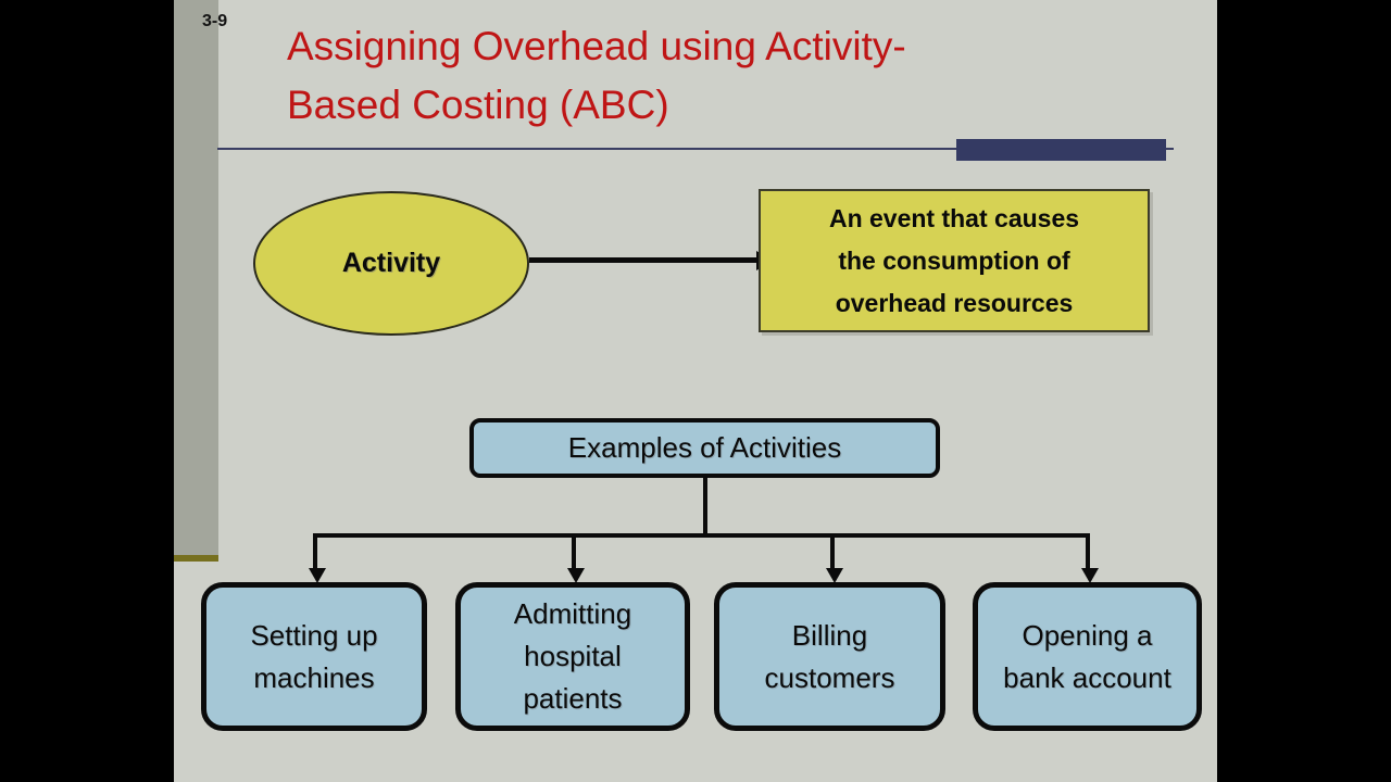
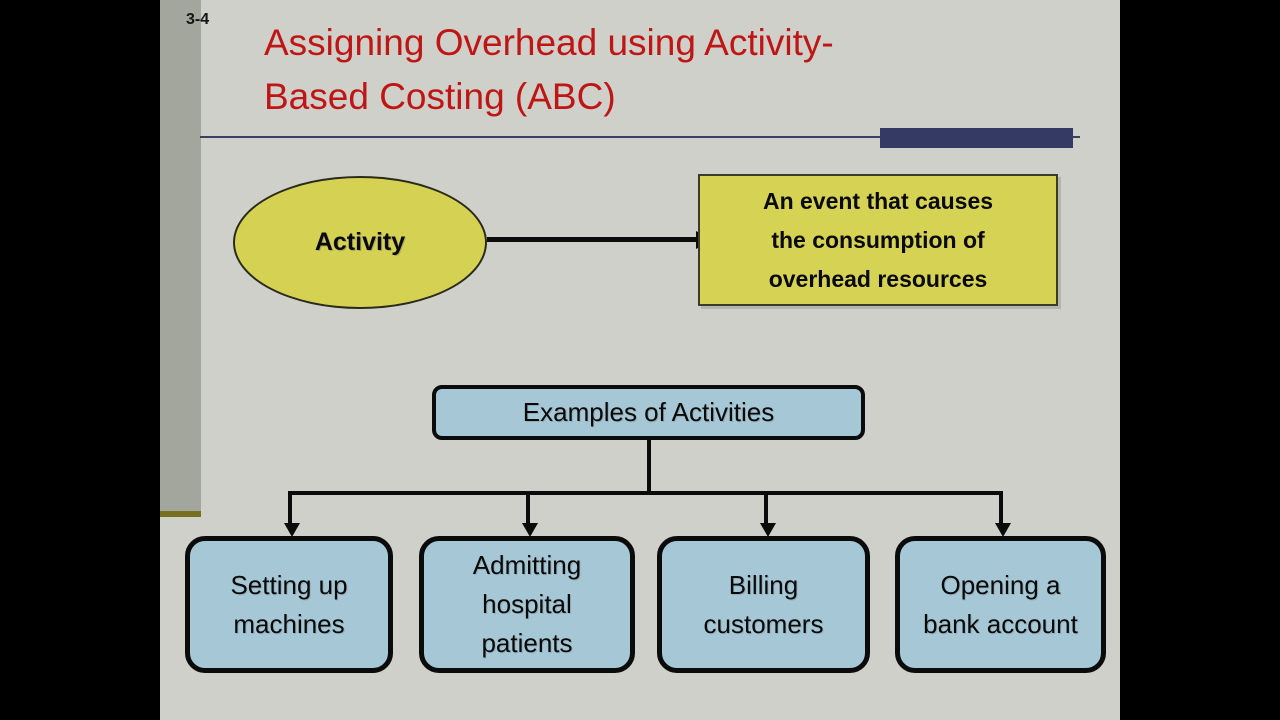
- 3-9
+ 3-4
  Assigning Overhead using Activity-
  Based Costing (ABC)
  Activity
  An event that causes
  the consumption of
  overhead resources
  Examples of Activities
  Setting up
  machines
  Admitting
  hospital
  patients
  Billing
  customers
  Opening a
  bank account
